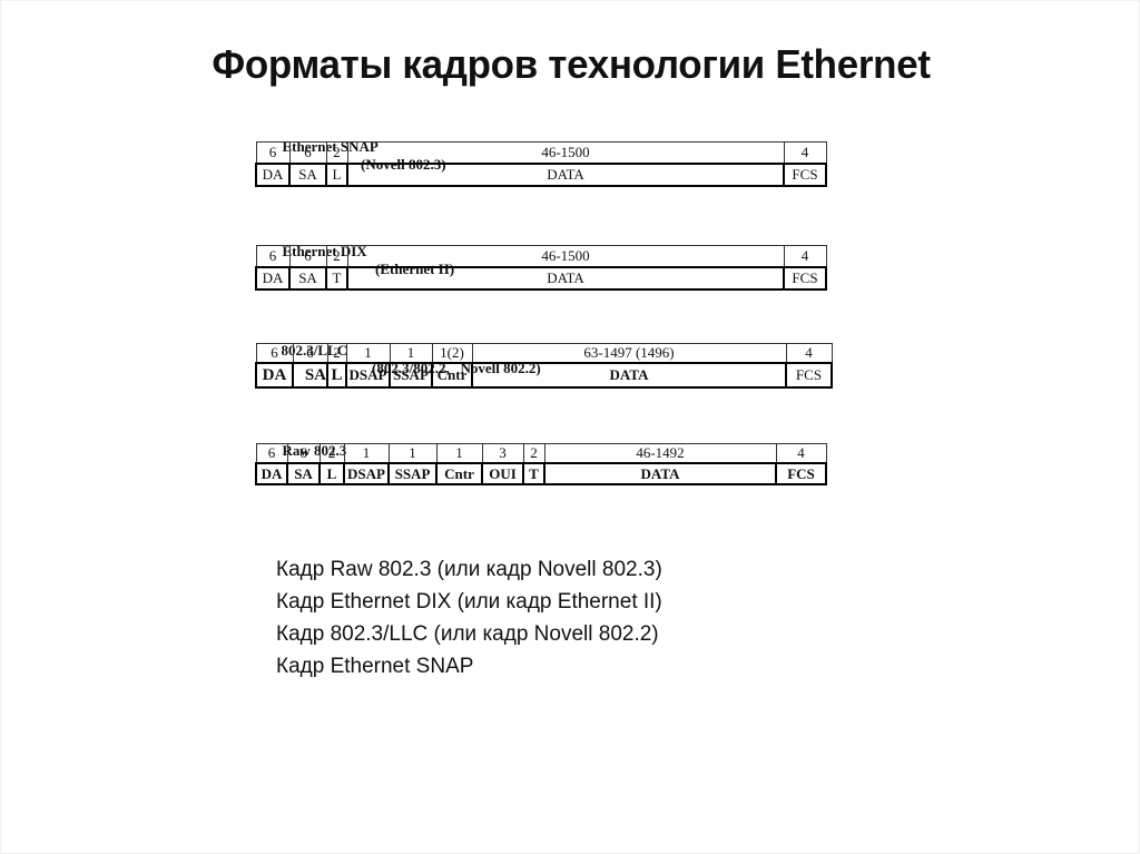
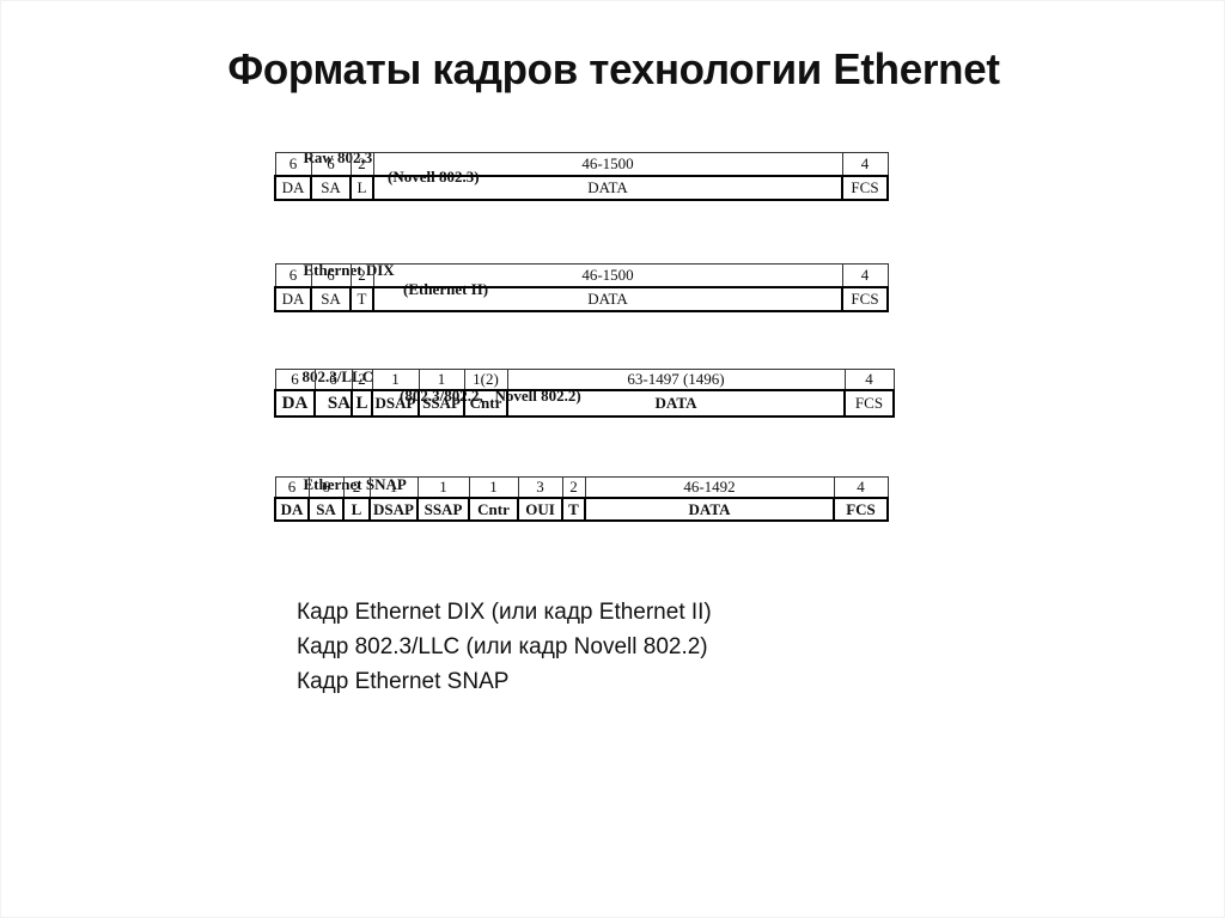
  Форматы кадров технологии Ethernet
- Ethernet SNAP
+ Raw 802.3
  (Novell 802.3)
  6	6	2	46-1500	4
  DA	SA	L	DATA	FCS
  Ethernet DIX
  (Ethernet II)
  6	6	2	46-1500	4
  DA	SA	T	DATA	FCS
  802.3/LLC
  (802.3/802.2, Novell 802.2)
  6	6	2	1	1	1(2)	63-1497 (1496)	4
  DA	SA	L	DSAP	SSAP	Cntr	DATA	FCS
- Raw 802.3
+ Ethernet SNAP
  6	6	2	1	1	1	3	2	46-1492	4
  DA	SA	L	DSAP	SSAP	Cntr	OUI	T	DATA	FCS
- Кадр Raw 802.3 (или кадр Novell 802.3)
  Кадр Ethernet DIX (или кадр Ethernet II)
  Кадр 802.3/LLC (или кадр Novell 802.2)
  Кадр Ethernet SNAP
